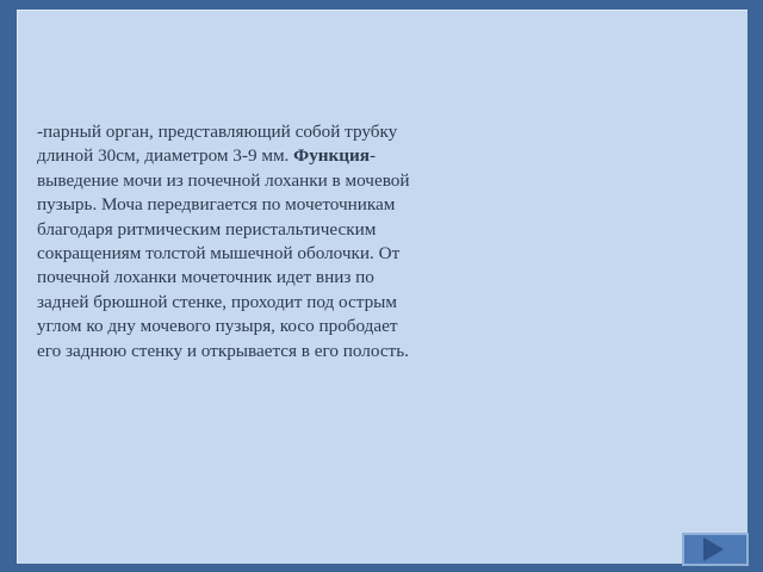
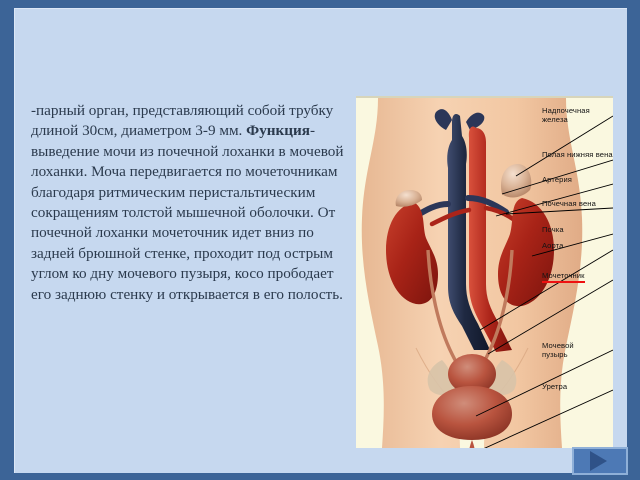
- -парный орган, представляющий собой трубку длиной 30см, диаметром 3-9 мм. Функция- выведение мочи из почечной лоханки в мочевой пузырь. Моча передвигается по мочеточникам благодаря ритмическим перистальтическим сокращениям толстой мышечной оболочки. От почечной лоханки мочеточник идет вниз по задней брюшной стенке, проходит под острым углом ко дну мочевого пузыря, косо прободает его заднюю стенку и открывается в его полость.
+ -парный орган, представляющий собой трубку длиной 30см, диаметром 3-9 мм. Функция- выведение мочи из почечной лоханки в мочевой лоханки. Моча передвигается по мочеточникам благодаря ритмическим перистальтическим сокращениям толстой мышечной оболочки. От почечной лоханки мочеточник идет вниз по задней брюшной стенке, проходит под острым углом ко дну мочевого пузыря, косо прободает его заднюю стенку и открывается в его полость.
+ Надпочечная
+ железа
+ Полая нижняя вена
+ Артерия
+ Почечная вена
+ Почка
+ Аорта
+ Мочеточник
+ Мочевой
+ пузырь
+ Уретра
